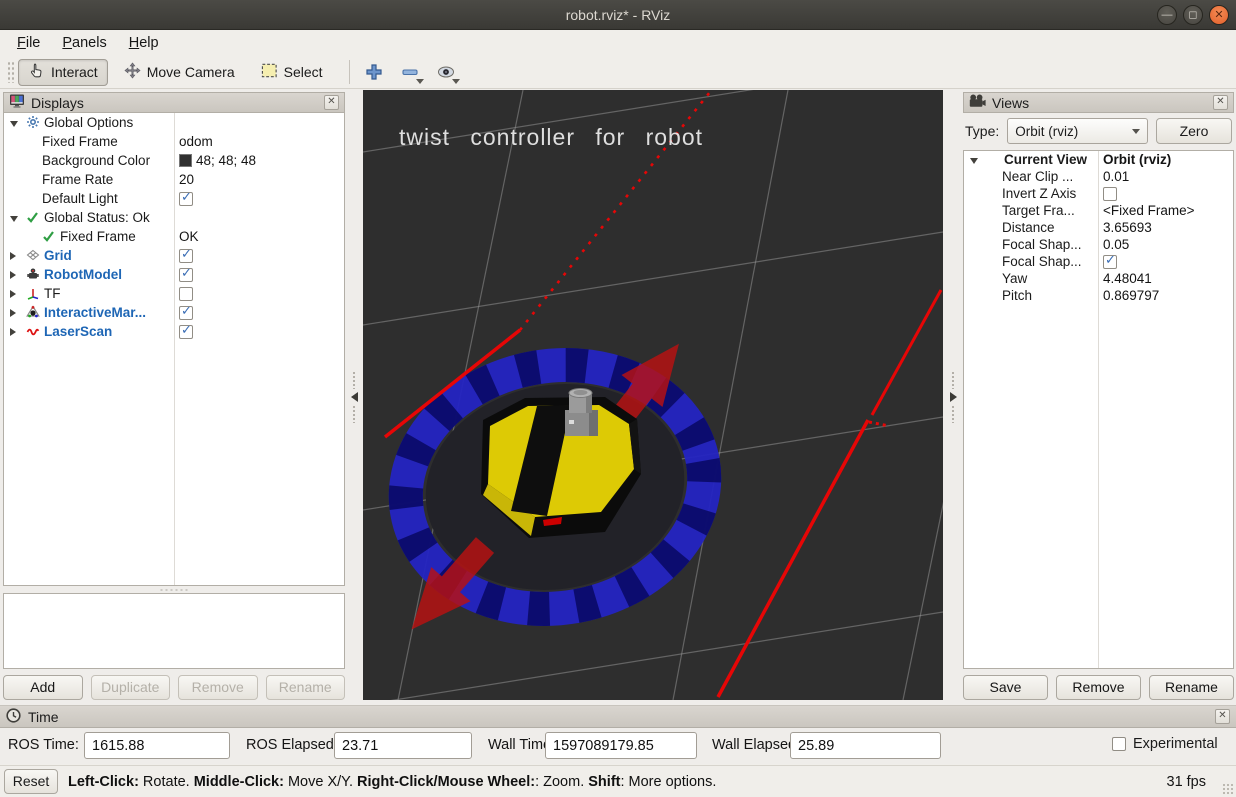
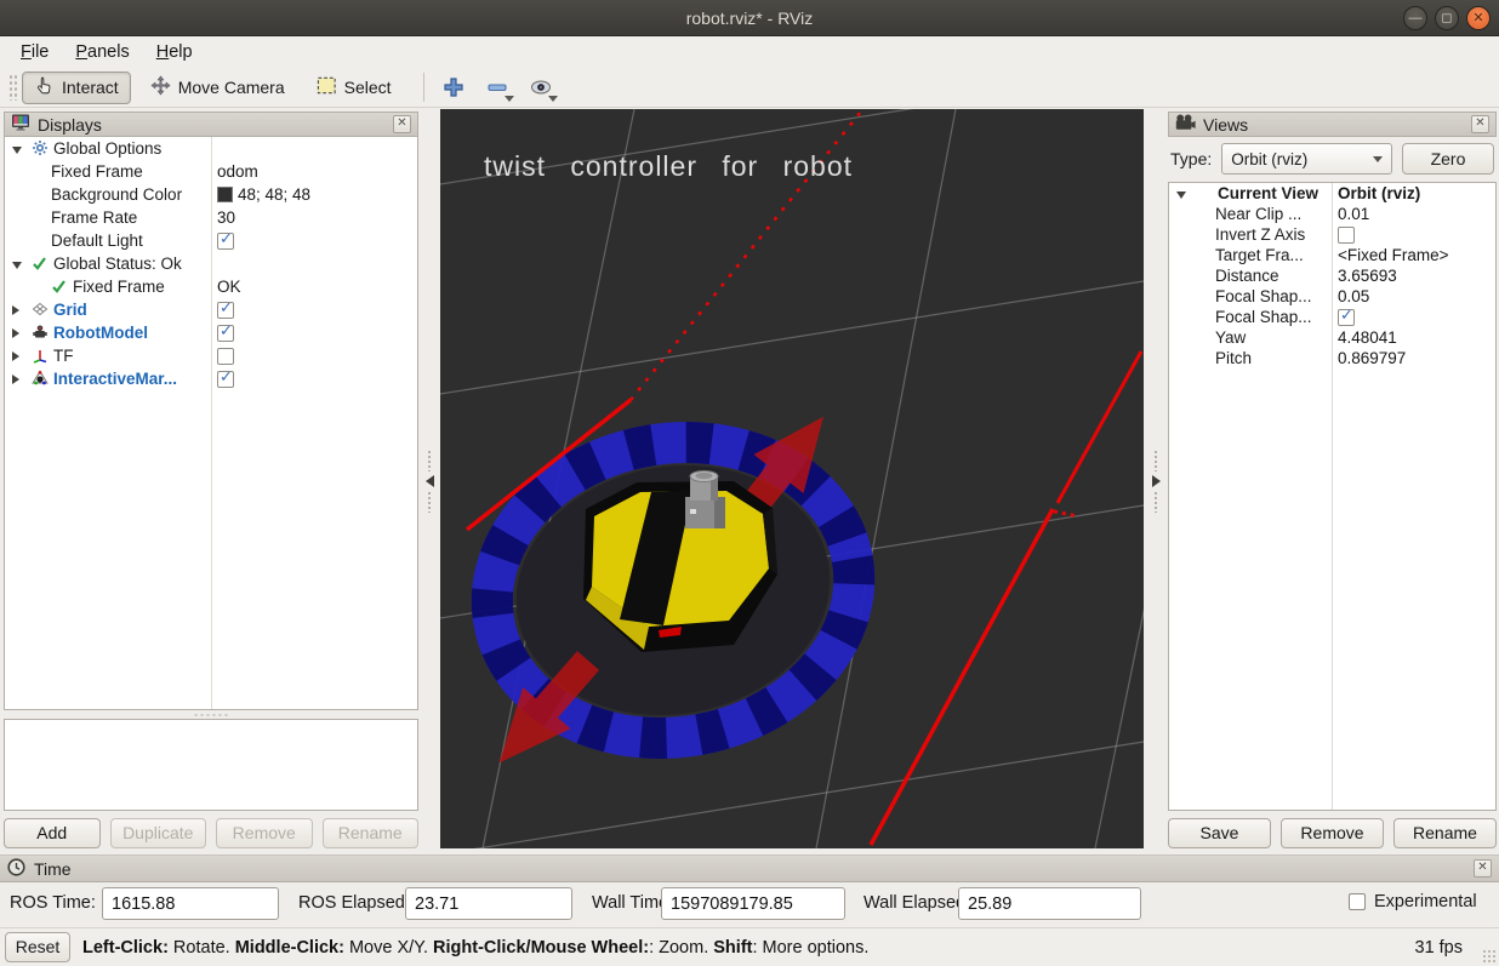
  robot.rviz* - RViz
  ―
  ◻
  ✕
  File
  Panels
  Help
  Interact
  Move Camera
  Select
  Displays
  ✕
  Global Options
  Fixed Frame
  odom
  Background Color
  48; 48; 48
  Frame Rate
- 20
+ 30
  Default Light
  Global Status: Ok
  Fixed Frame
  OK
  Grid
  RobotModel
  TF
  InteractiveMar...
- LaserScan
  Add
  Duplicate
  Remove
  Rename
  twist controller for robot
  Views
  ✕
  Type:
  Orbit (rviz)
  Zero
  Current View
  Orbit (rviz)
  Near Clip ...
  0.01
  Invert Z Axis
  Target Fra...
  <Fixed Frame>
  Distance
  3.65693
  Focal Shap...
  0.05
  Focal Shap...
  Yaw
  4.48041
  Pitch
  0.869797
  Save
  Remove
  Rename
  Time
  ✕
  Experimental
  ROS Time:
  1615.88
  ROS Elapsed
  23.71
  Wall Tim
  1597089179.85
  Wall Elapse
  25.89
  Reset
  Left-Click: Rotate. Middle-Click: Move X/Y. Right-Click/Mouse Wheel:: Zoom. Shift: More options.
  31 fps
